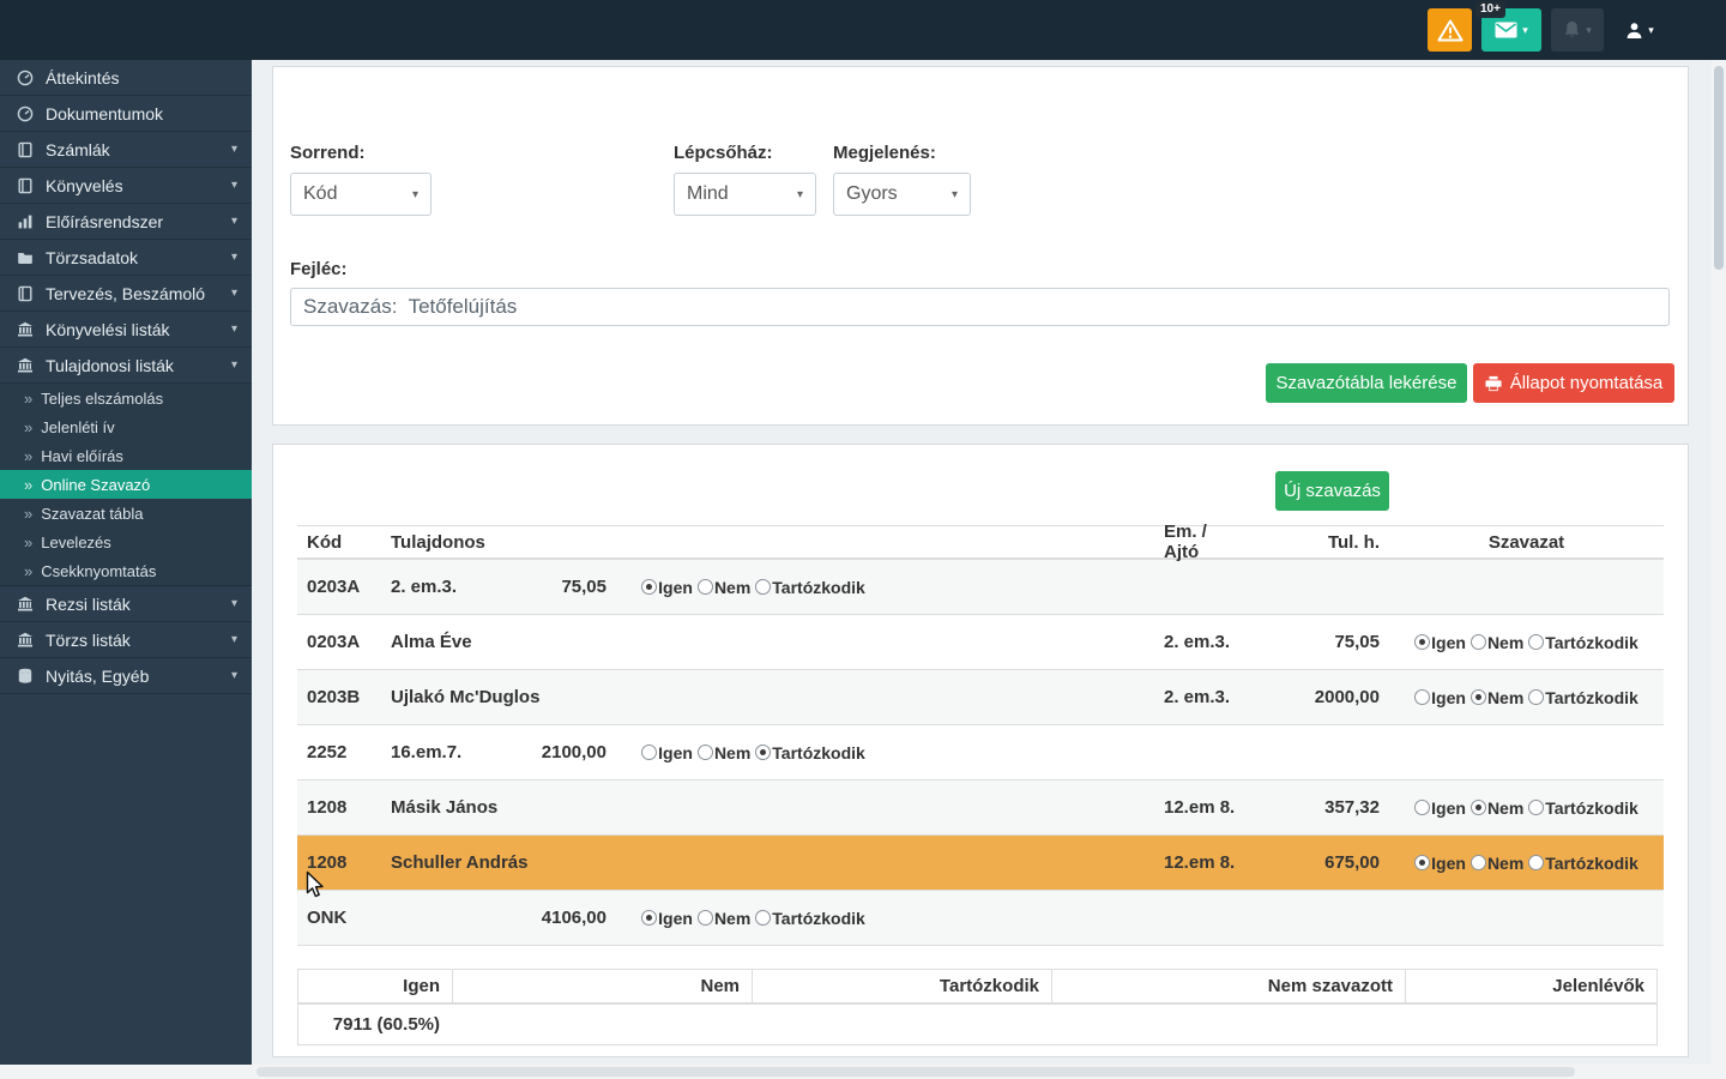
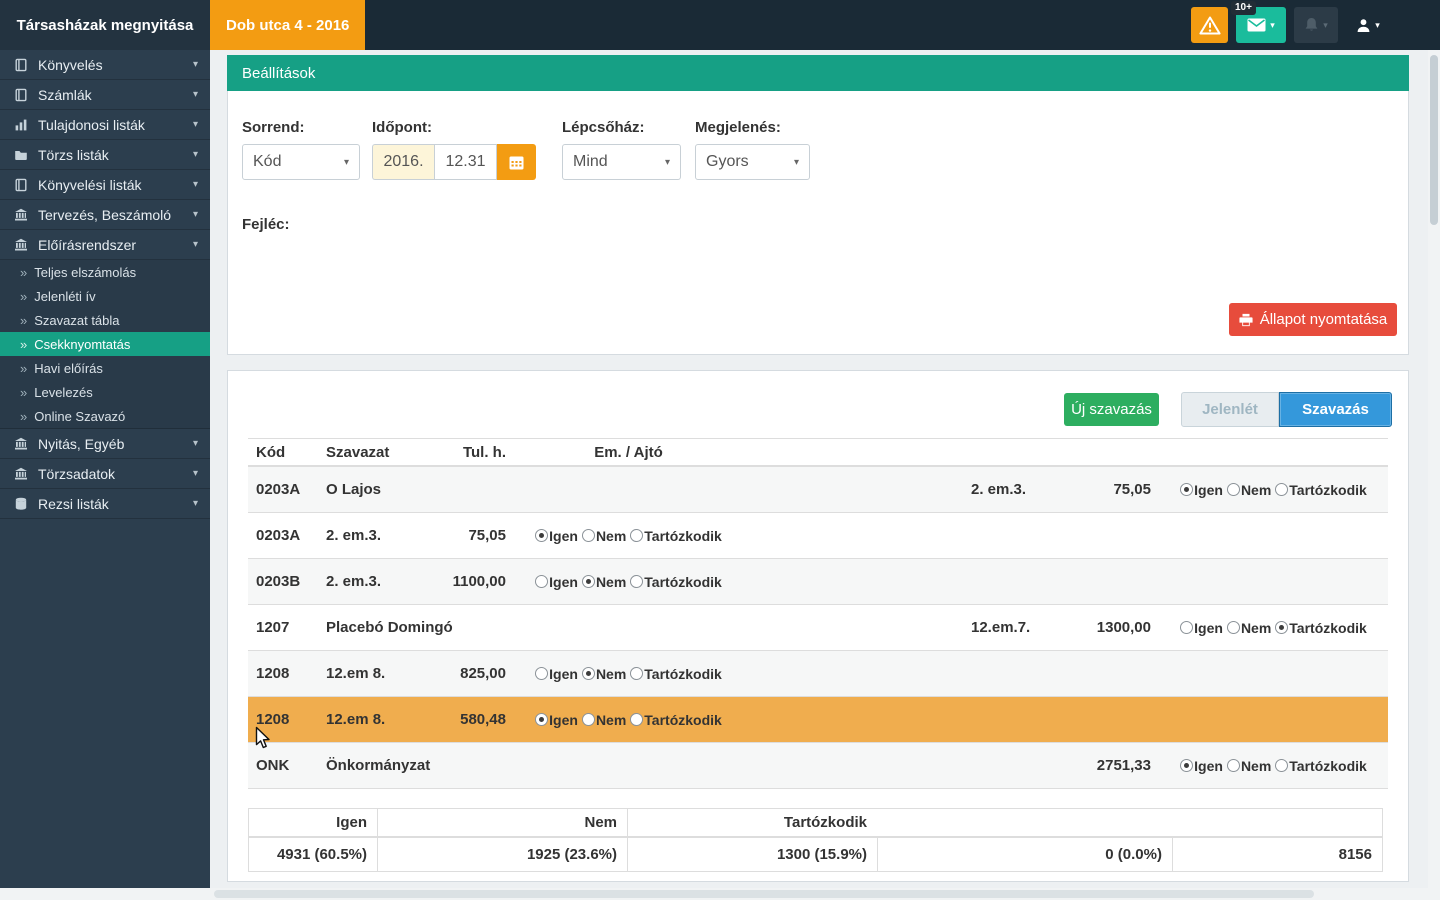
+ Társasházak megnyitása
+ Dob utca 4 - 2016
  10+
  ▾
  ▾
  ▾
- Áttekintés
- Dokumentumok
- Számlák
+ Könyvelés
  ▾
- Könyvelés
+ Számlák
  ▾
- Előírásrendszer
+ Tulajdonosi listák
  ▾
- Törzsadatok
+ Törzs listák
  ▾
- Tervezés, Beszámoló
+ Könyvelési listák
  ▾
- Könyvelési listák
+ Tervezés, Beszámoló
  ▾
- Tulajdonosi listák
+ Előírásrendszer
  ▾
  »
  Teljes elszámolás
  »
  Jelenléti ív
  »
- Havi előírás
+ Szavazat tábla
  »
- Online Szavazó
+ Csekknyomtatás
  »
- Szavazat tábla
+ Havi előírás
  »
  Levelezés
  »
- Csekknyomtatás
+ Online Szavazó
- Rezsi listák
+ Nyitás, Egyéb
  ▾
- Törzs listák
+ Törzsadatok
  ▾
- Nyitás, Egyéb
+ Rezsi listák
  ▾
+ Beállítások
  Sorrend:
  Kód
  ▾
+ Időpont:
+ 2016.
+ 12.31
  Lépcsőház:
  Mind
  ▾
  Megjelenés:
  Gyors
  ▾
  Fejléc:
- Szavazás: Tetőfelújítás
- Szavazótábla lekérése
  Állapot nyomtatása
  Új szavazás
+ Jelenlét
+ Szavazás
  Kód
- Tulajdonos
- Em. / Ajtó
+ Szavazat
  Tul. h.
- Szavazat
+ Em. / Ajtó
  0203A
+ O Lajos
  2. em.3.
  75,05
  Igen
  Nem
  Tartózkodik
  0203A
- Alma Éve
  2. em.3.
  75,05
  Igen
  Nem
  Tartózkodik
  0203B
- Ujlakó Mc'Duglos
  2. em.3.
- 2000,00
+ 1100,00
  Igen
  Nem
  Tartózkodik
- 2252
+ 1207
+ Placebó Domingó
- 16.em.7.
+ 12.em.7.
- 2100,00
+ 1300,00
  Igen
  Nem
  Tartózkodik
  1208
- Másik János
  12.em 8.
- 357,32
+ 825,00
  Igen
  Nem
  Tartózkodik
  1208
- Schuller András
  12.em 8.
- 675,00
+ 580,48
  Igen
  Nem
  Tartózkodik
  ONK
+ Önkormányzat
- 4106,00
+ 2751,33
  Igen
  Nem
  Tartózkodik
  Igen
  Nem
  Tartózkodik
- Nem szavazott
- Jelenlévők
- 7911 (60.5%)
+ 4931 (60.5%)
+ 1925 (23.6%)
+ 1300 (15.9%)
+ 0 (0.0%)
+ 8156
